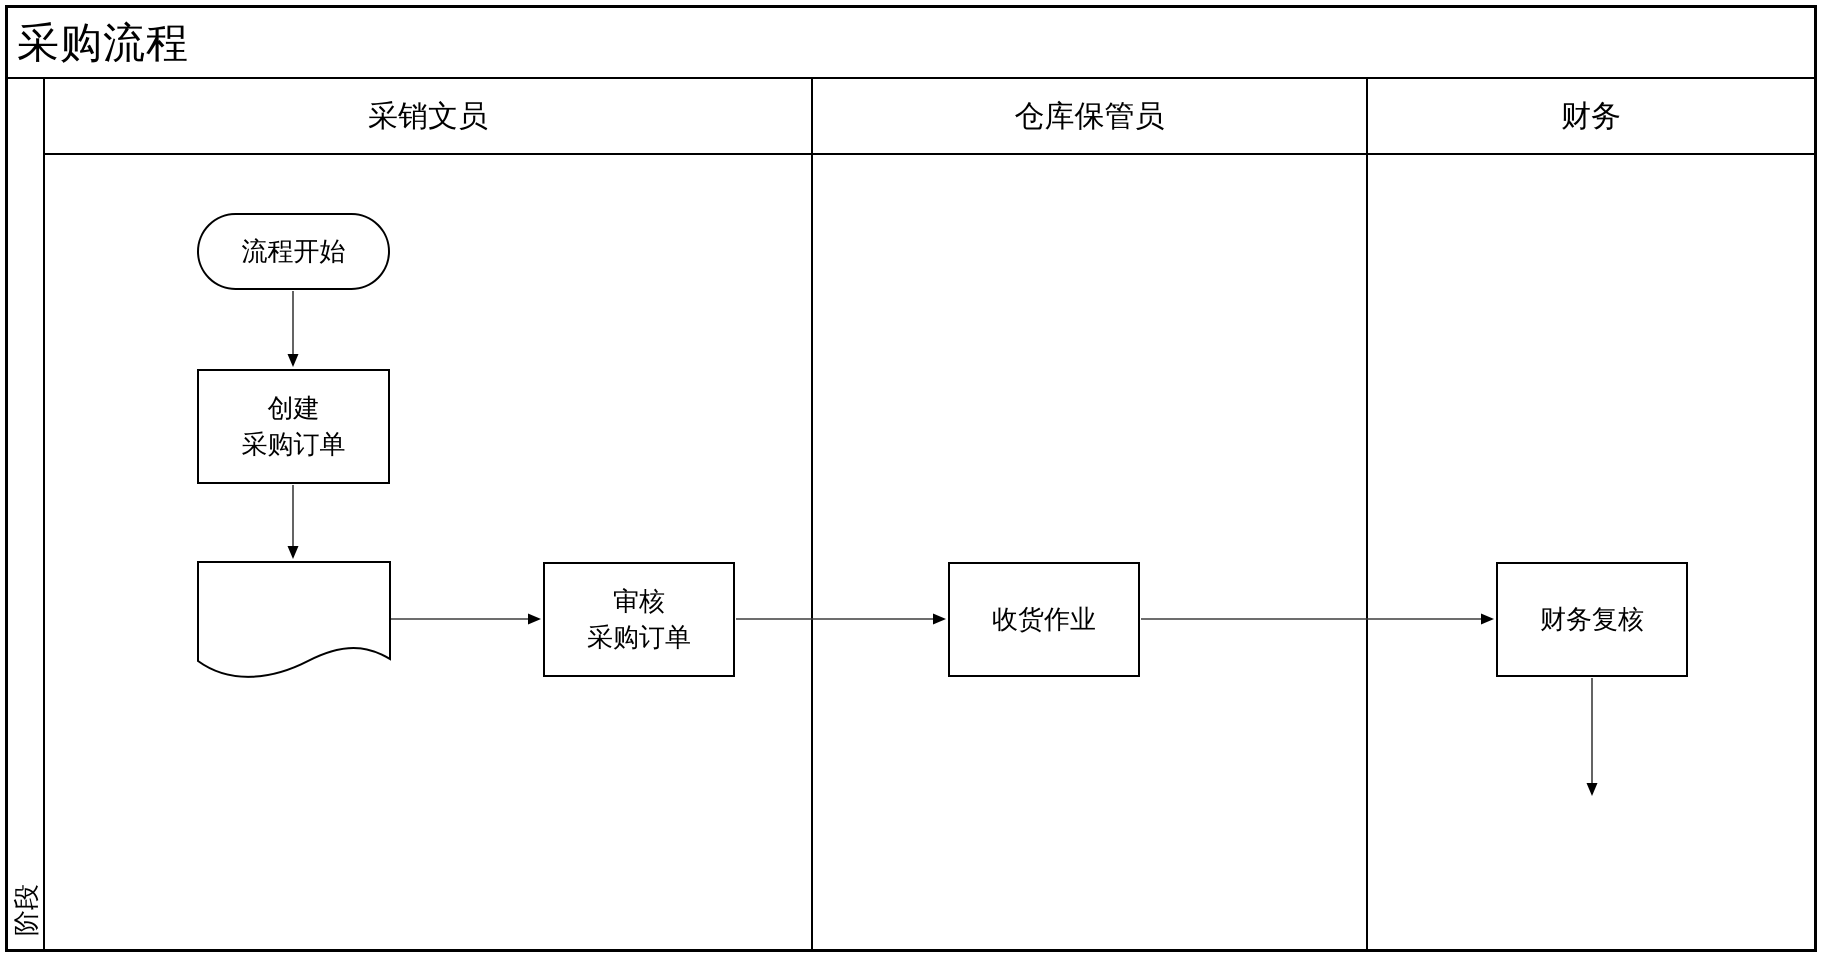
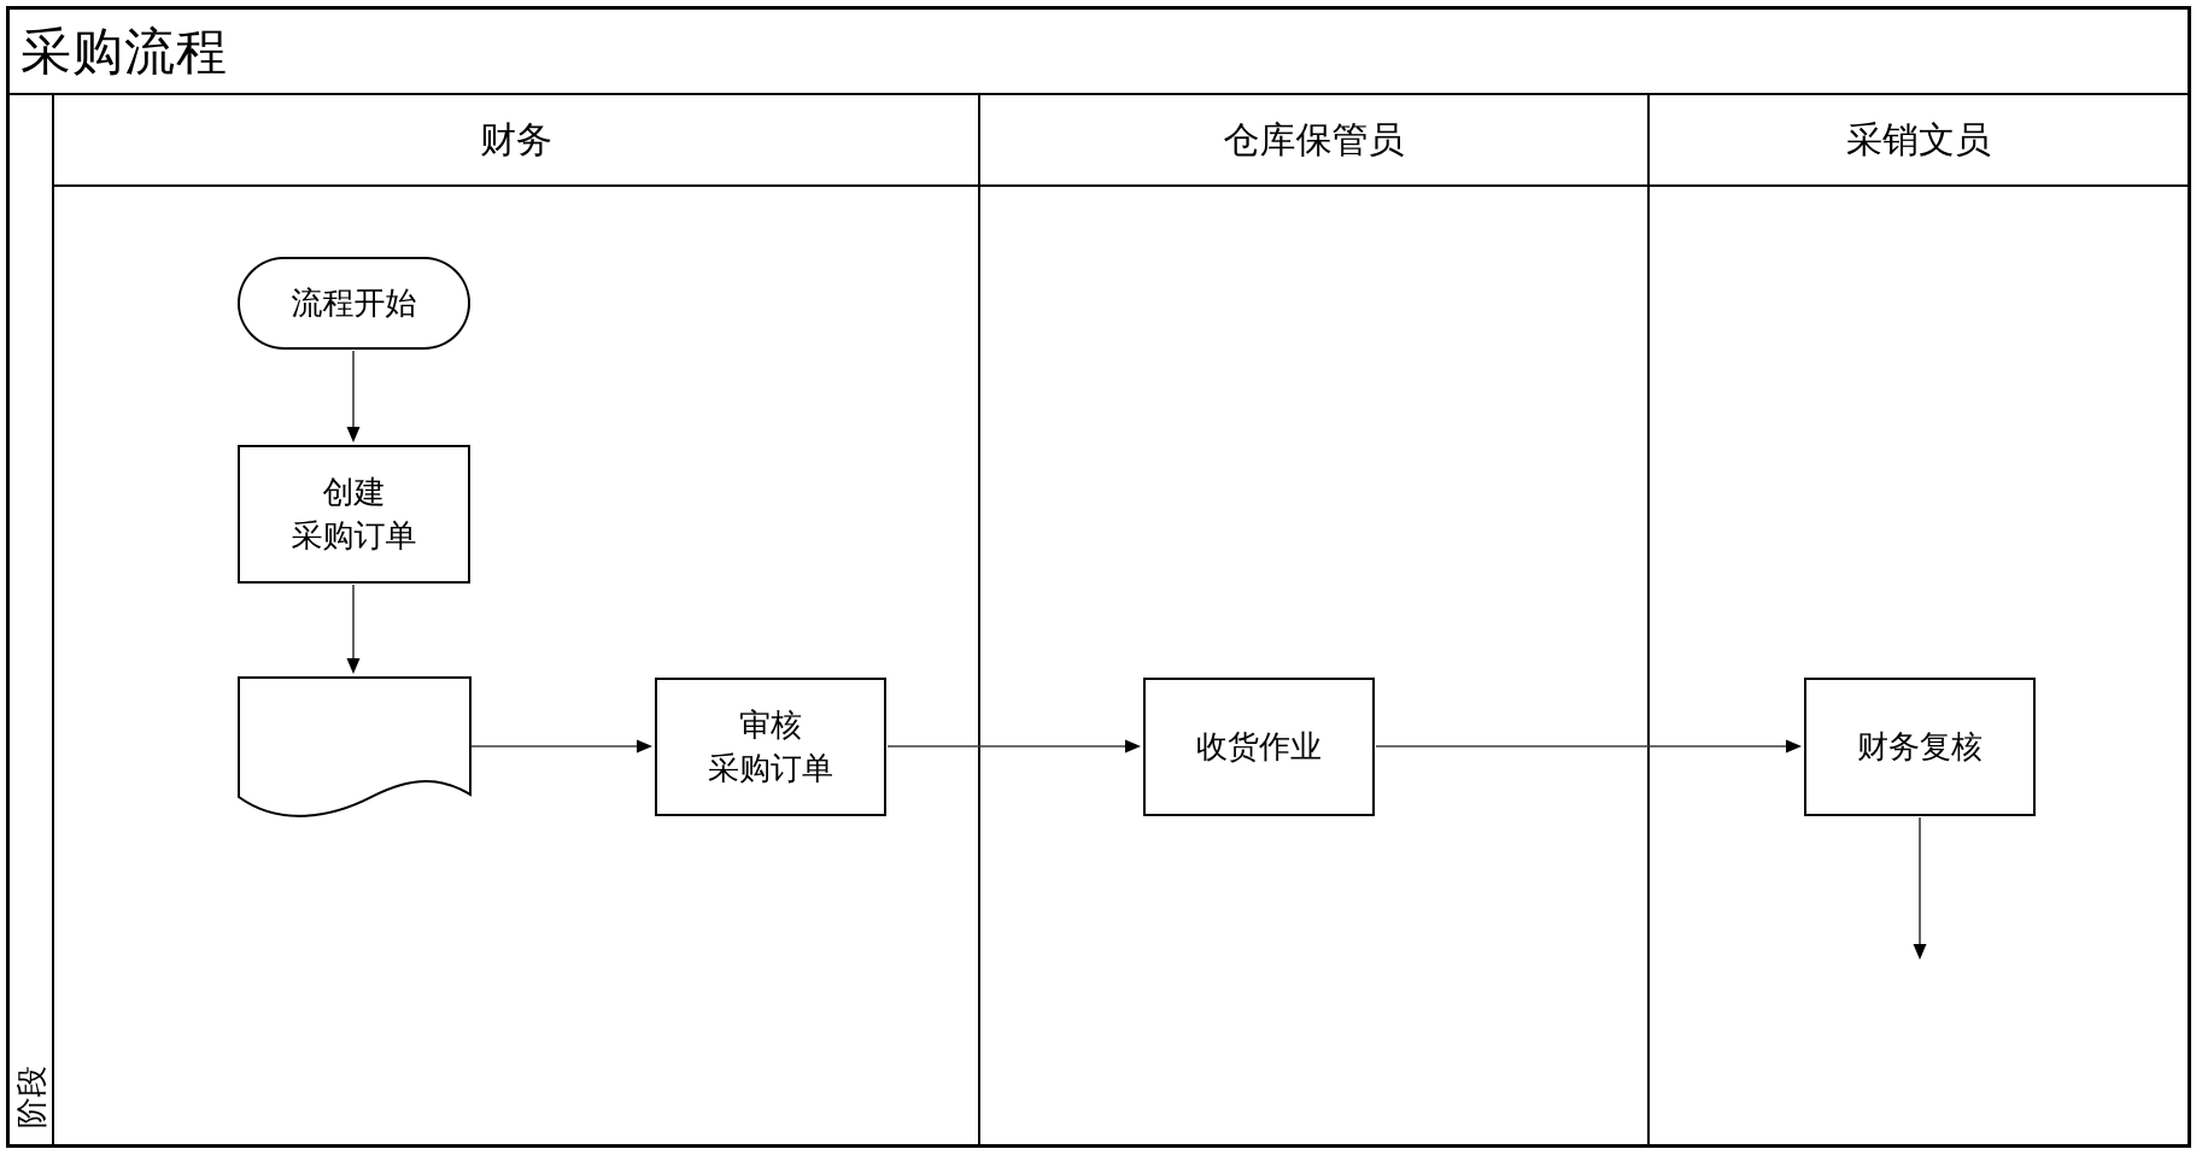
  采购流程
- 采销文员
+ 财务
  仓库保管员
- 财务
+ 采销文员
  流程开始
  创建
  采购订单
  审核
  采购订单
  收货作业
  财务复核
